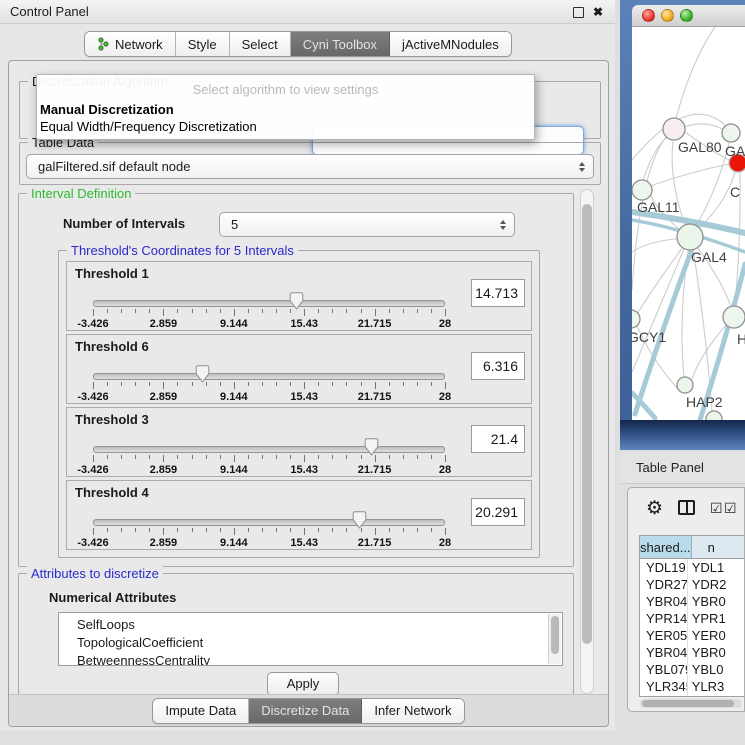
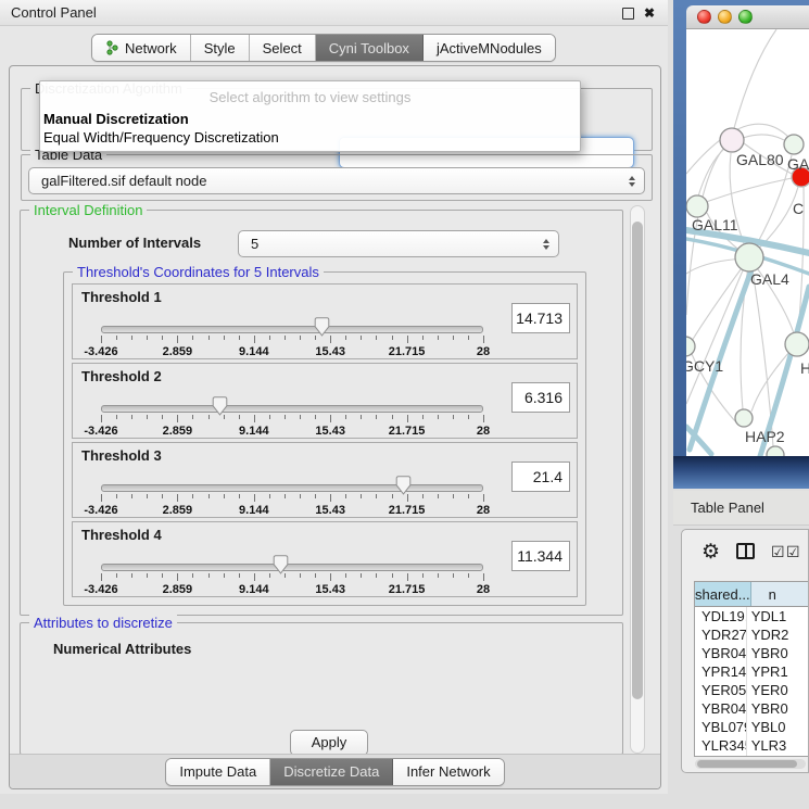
  Control Panel
  ✖
  Network
  Style
  Select
  Cyni Toolbox
  jActiveMNodules
  Select algorithm to view settings
  Manual Discretization
  Equal Width/Frequency Discretization
  Table Data
  galFiltered.sif default node
  Interval Definition
  Number of Intervals
  5
  Threshold's Coordinates for 5 Intervals
  Threshold 1
  14.713
  -3.426
  2.859
  9.144
  15.43
  21.715
  28
- Threshold 6
+ Threshold 2
  6.316
  -3.426
  2.859
  9.144
  15.43
  21.715
  28
  Threshold 3
  21.4
  -3.426
  2.859
  9.144
  15.43
  21.715
  28
  Threshold 4
- 20.291
+ 11.344
  -3.426
  2.859
  9.144
  15.43
  21.715
  28
  Attributes to discretize
  Numerical Attributes
- SelfLoops
- TopologicalCoefficient
- BetweennessCentrality
  Apply
  Impute Data
  Discretize Data
  Infer Network
  GAL80
  GA
  C
  GAL11
  GAL4
  GCY1
  H
  HAP2
  Table Panel
  ⚙
  ☑
  ☑
  shared...
  n
  YDL19.
  YDL1
  YDR2
  YBR04
  YBR0
  YPR14
  YPR1
  YER05
  YER0
  YBR04
  YBR0
  YBL07
  YBL0
  YLR34
  YLR3
